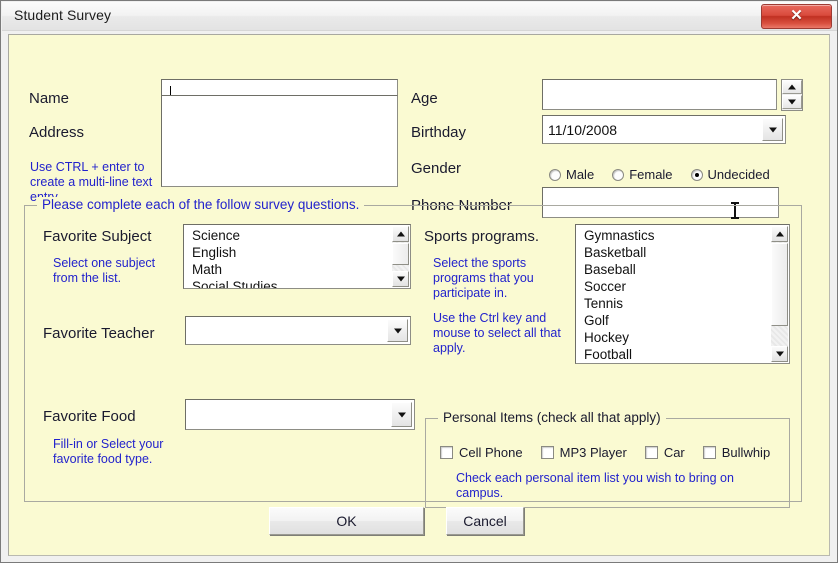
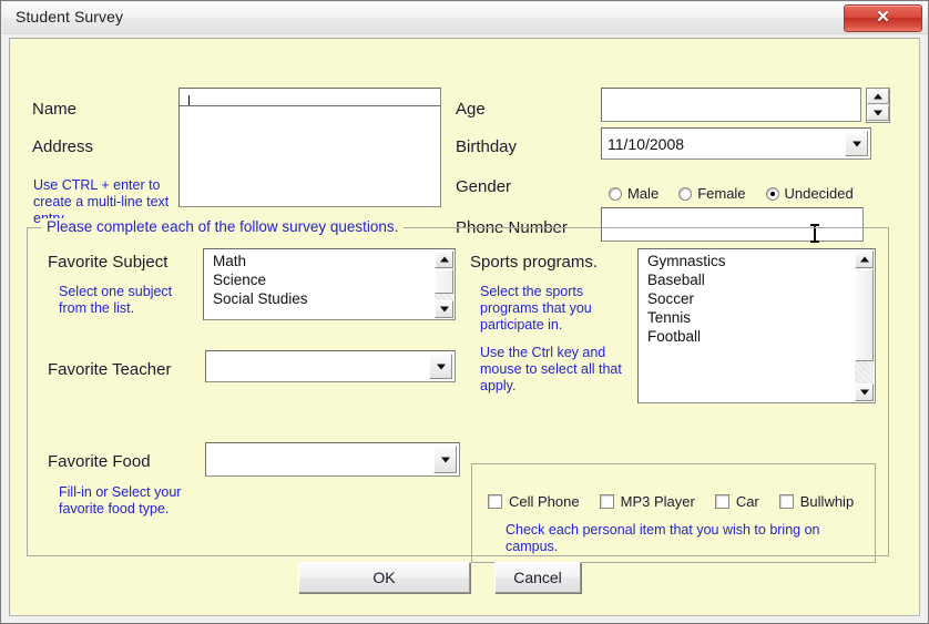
  Student Survey
  ✕
  Name
  Address
  Use CTRL + enter to create a multi-line text e
  Age
  Birthday
  11/10/2008
  Gender
  Male Female Undecided
  Phone Number
  Please complete each of the follow survey questions.
  Favorite Subject
  Select one subject from the list.
- Science
+ Math
- English
- Math
+ Science
  Social Studies
  Favorite Teacher
  Favorite Food
  Fill-in or Select your favorite food type.
  Sports programs.
  Select the sports programs that you participate in.
  Use the Ctrl key and mouse to select all that apply.
  Gymnastics
- Basketball
  Baseball
  Soccer
  Tennis
- Golf
- Hockey
  Football
- Personal Items (check all that apply)
  Cell Phone MP3 Player Car Bullwhip
- Check each personal item list you wish to bring on campus.
+ Check each personal item that you wish to bring on campus.
  OK
  Cancel
